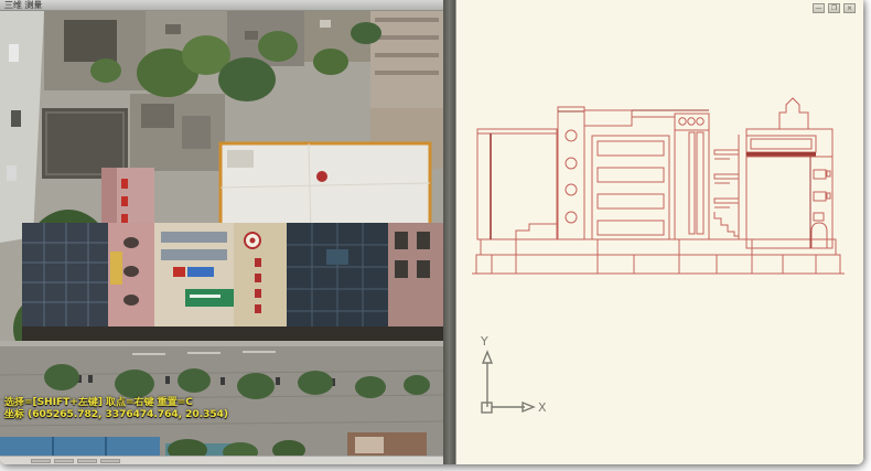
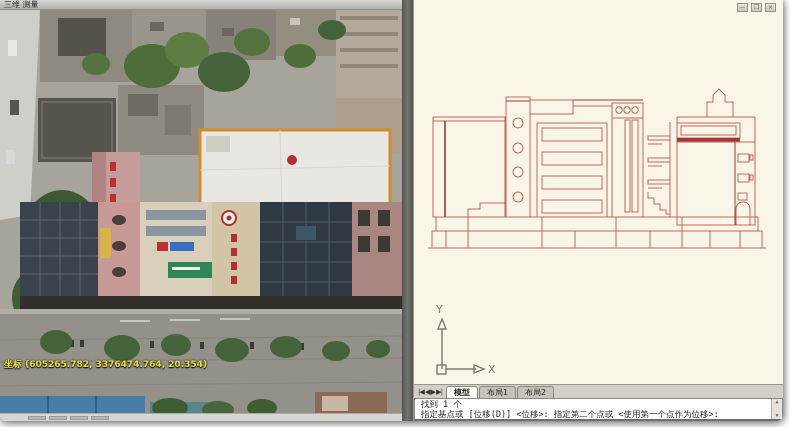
  三维 测量
- 选择=[SHIFT+左键] 取点=右键 重置=C
  坐标 (605265.782, 3376474.764, 20.354)
  Y
  X
+ |◀ ◀ ▶ ▶|
+ 模型
+ 布局1
+ 布局2
+ 找到 1 个
+ 指定基点或 [位移(D)] <位移>: 指定第二个点或 <使用第一个点作为位移>:
